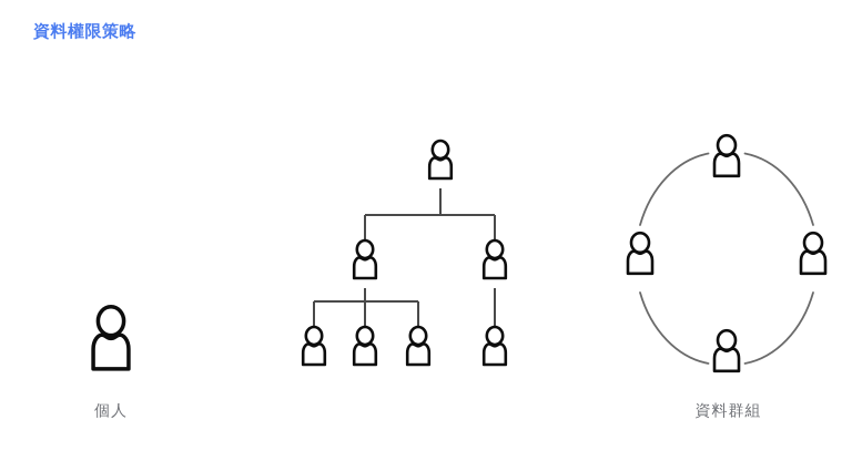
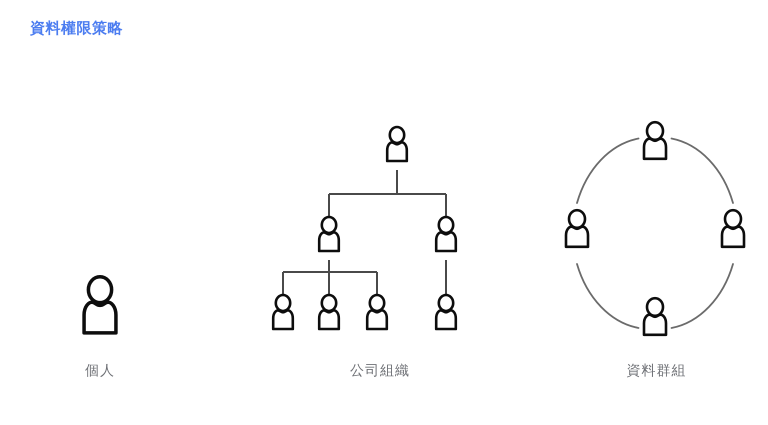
  資料權限策略
  個人
+ 公司組織
  資料群組
